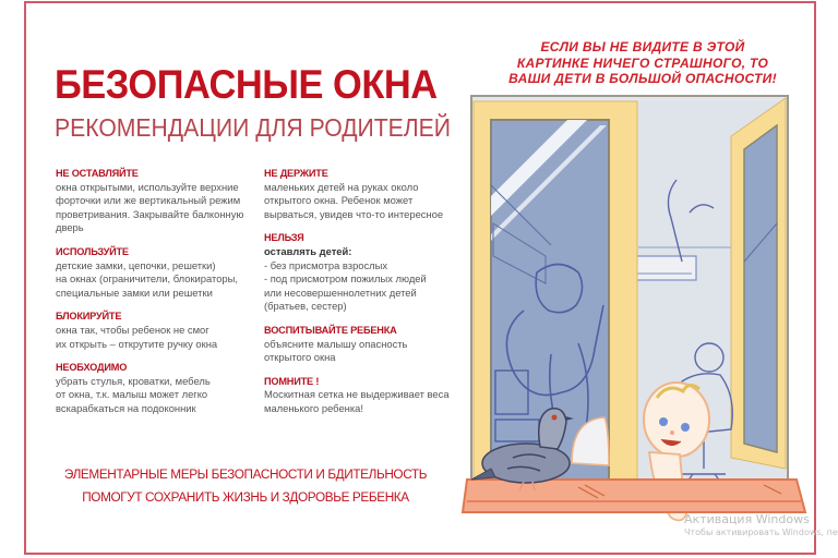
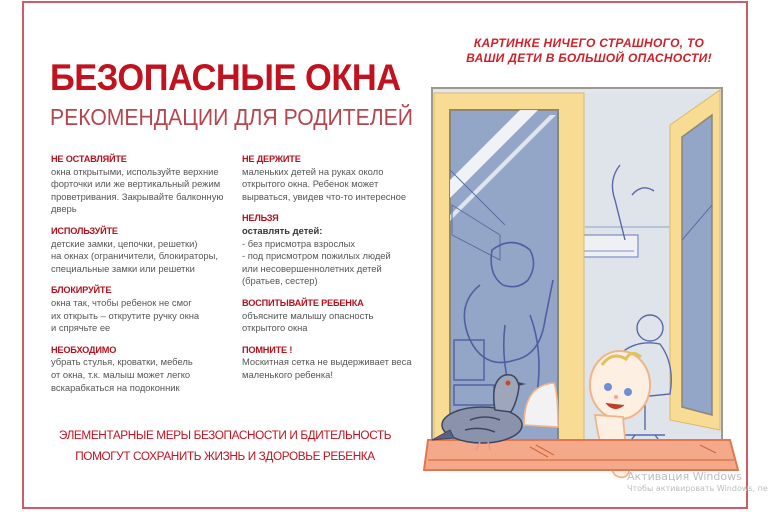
  БЕЗОПАСНЫЕ ОКНА
  РЕКОМЕНДАЦИИ ДЛЯ РОДИТЕЛЕЙ
  НЕ ОСТАВЛЯЙТЕ
  окна открытыми, используйте верхние
  форточки или же вертикальный режим
  проветривания. Закрывайте балконную
  дверь
  ИСПОЛЬЗУЙТЕ
  детские замки, цепочки, решетки)
  на окнах (ограничители, блокираторы,
  специальные замки или решетки
  БЛОКИРУЙТЕ
  окна так, чтобы ребенок не смог
  их открыть – открутите ручку окна
+ и спрячьте ее
  НЕОБХОДИМО
  убрать стулья, кроватки, мебель
  от окна, т.к. малыш может легко
  вскарабкаться на подоконник
  НЕ ДЕРЖИТЕ
  маленьких детей на руках около
  открытого окна. Ребенок может
  вырваться, увидев что-то интересное
  НЕЛЬЗЯ
  оставлять детей:
  - без присмотра взрослых
  - под присмотром пожилых людей
  или несовершеннолетних детей
  (братьев, сестер)
  ВОСПИТЫВАЙТЕ РЕБЕНКА
  объясните малышу опасность
  открытого окна
  ПОМНИТЕ !
  Москитная сетка не выдерживает веса
  маленького ребенка!
  ЭЛЕМЕНТАРНЫЕ МЕРЫ БЕЗОПАСНОСТИ И БДИТЕЛЬНОСТЬ
  ПОМОГУТ СОХРАНИТЬ ЖИЗНЬ И ЗДОРОВЬЕ РЕБЕНКА
- ЕСЛИ ВЫ НЕ ВИДИТЕ В ЭТОЙ
  КАРТИНКЕ НИЧЕГО СТРАШНОГО, ТО
  ВАШИ ДЕТИ В БОЛЬШОЙ ОПАСНОСТИ!
  Активация Windows
  Чтобы активировать Windows, пе
